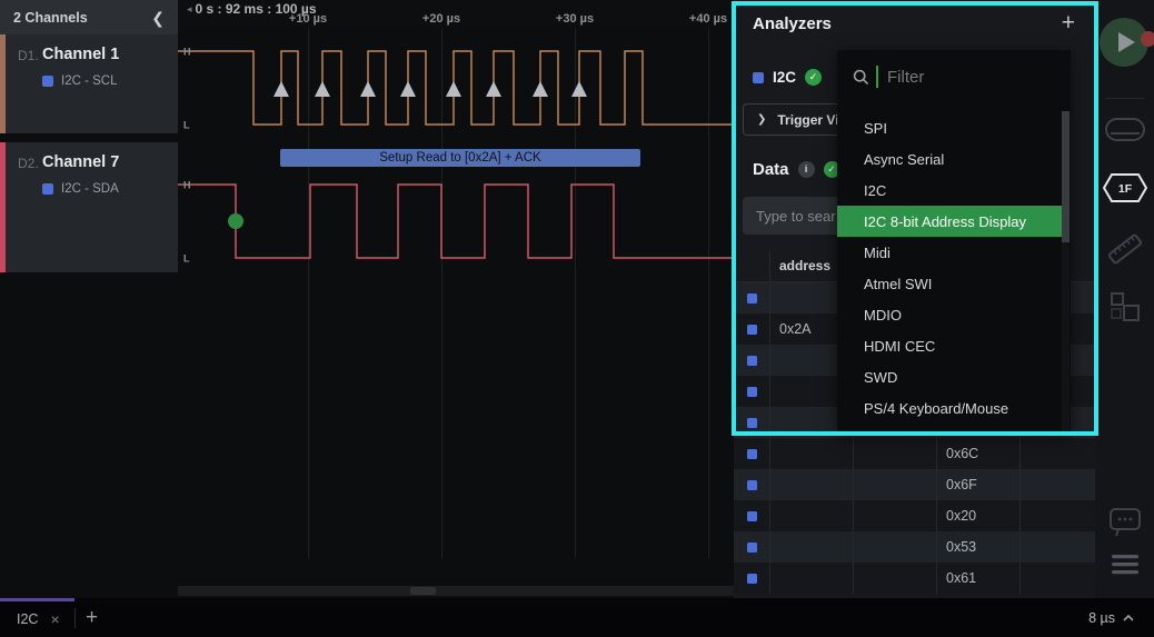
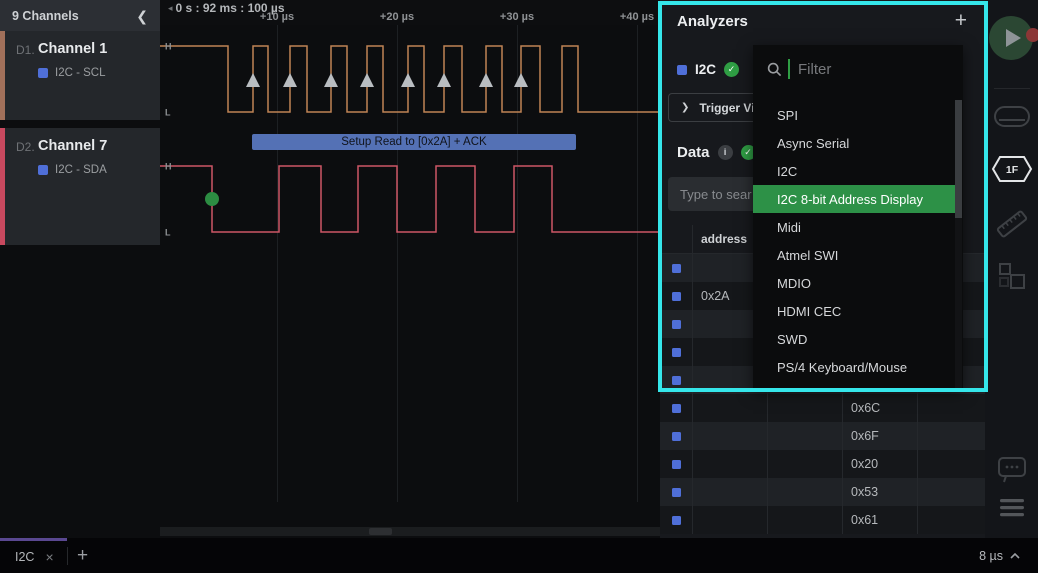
  H
  L
  H
  L
  Setup Read to [0x2A] + ACK
  ◂
  0 s : 92 ms : 100 µs
  +10 µs
  +20 µs
  +30 µs
  +40 µs
- 2 Channels
+ 9 Channels
  ❮
  D1.
  Channel 1
  I2C - SCL
  D2.
  Channel 7
  I2C - SDA
  Analyzers
  +
  I2C
  ❯
  Trigger V
  Data
  i
  Type to sear
  address
  0x2A
  0x6C
  0x6F
  0x20
  0x53
  0x61
  Filter
  SPI
  Async Serial
  I2C
  I2C 8-bit Address Display
  Midi
  Atmel SWI
  MDIO
  HDMI CEC
  SWD
  PS/4 Keyboard/Mouse
  1F
  I2C
  ×
  +
  8 µs
